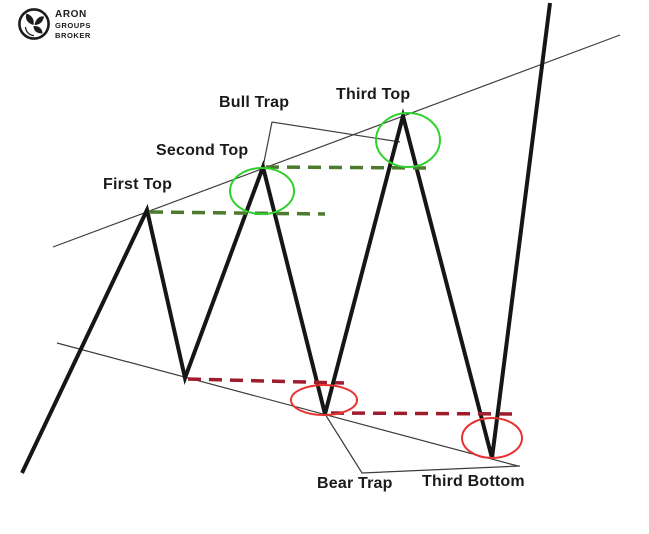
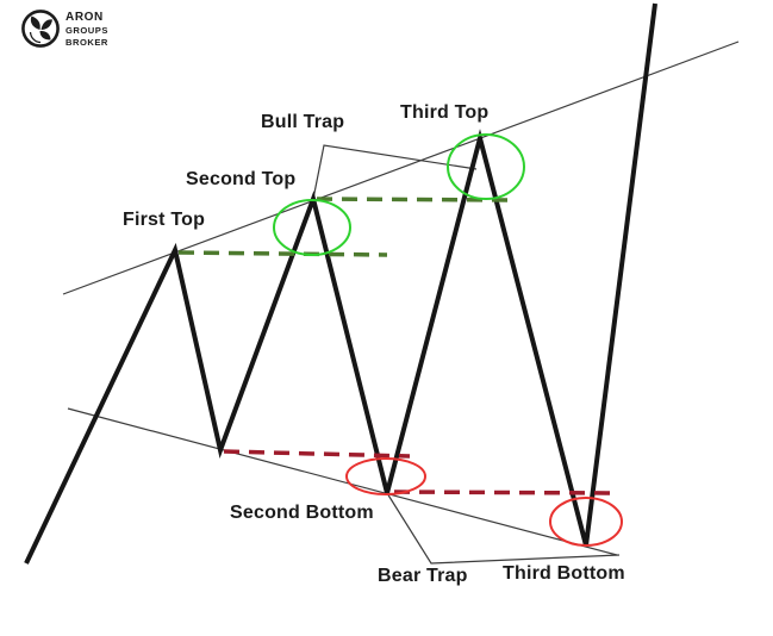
  First Top
  Second Top
  Bull Trap
  Third Top
+ Second Bottom
  Bear Trap
  Third Bottom
  ARON
  GROUPS
  BROKER
